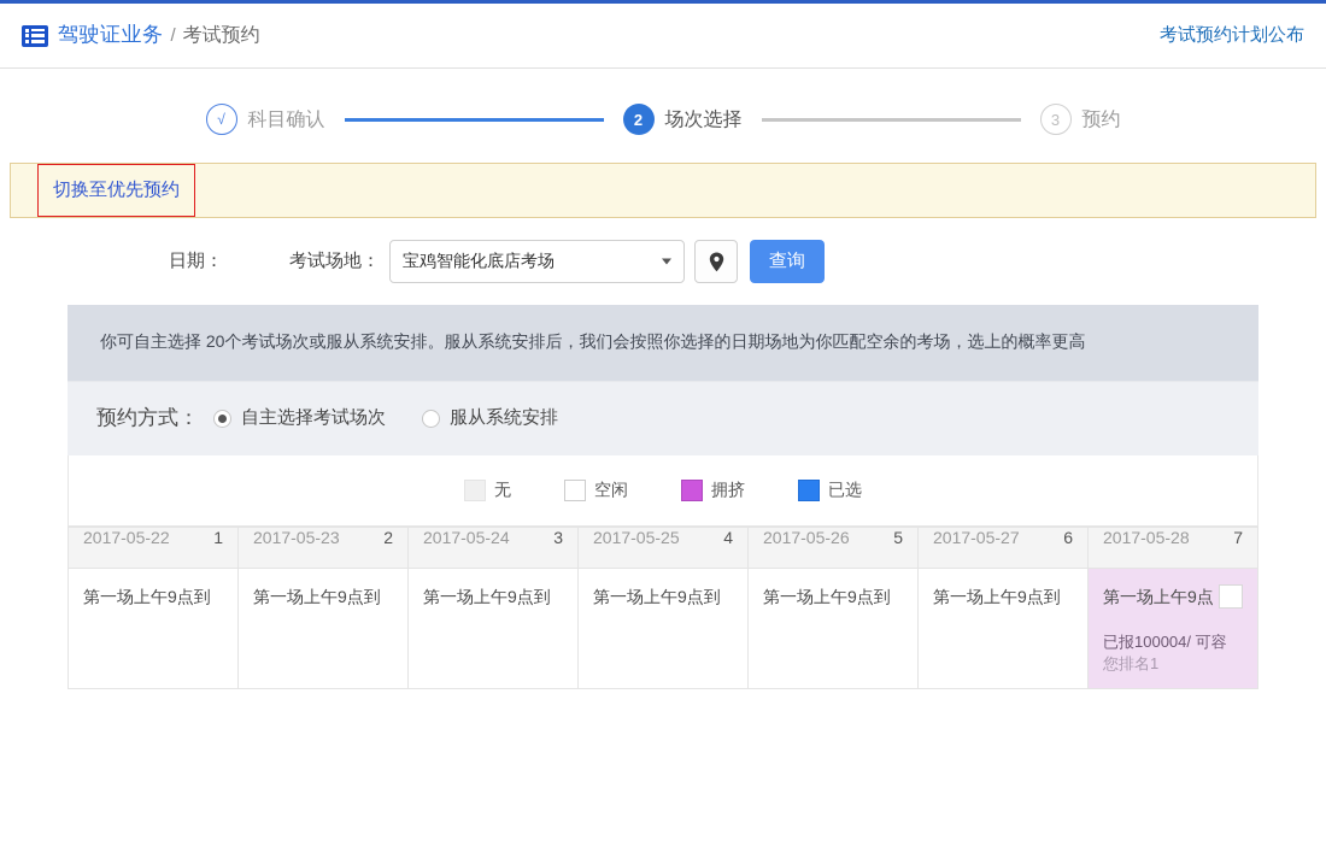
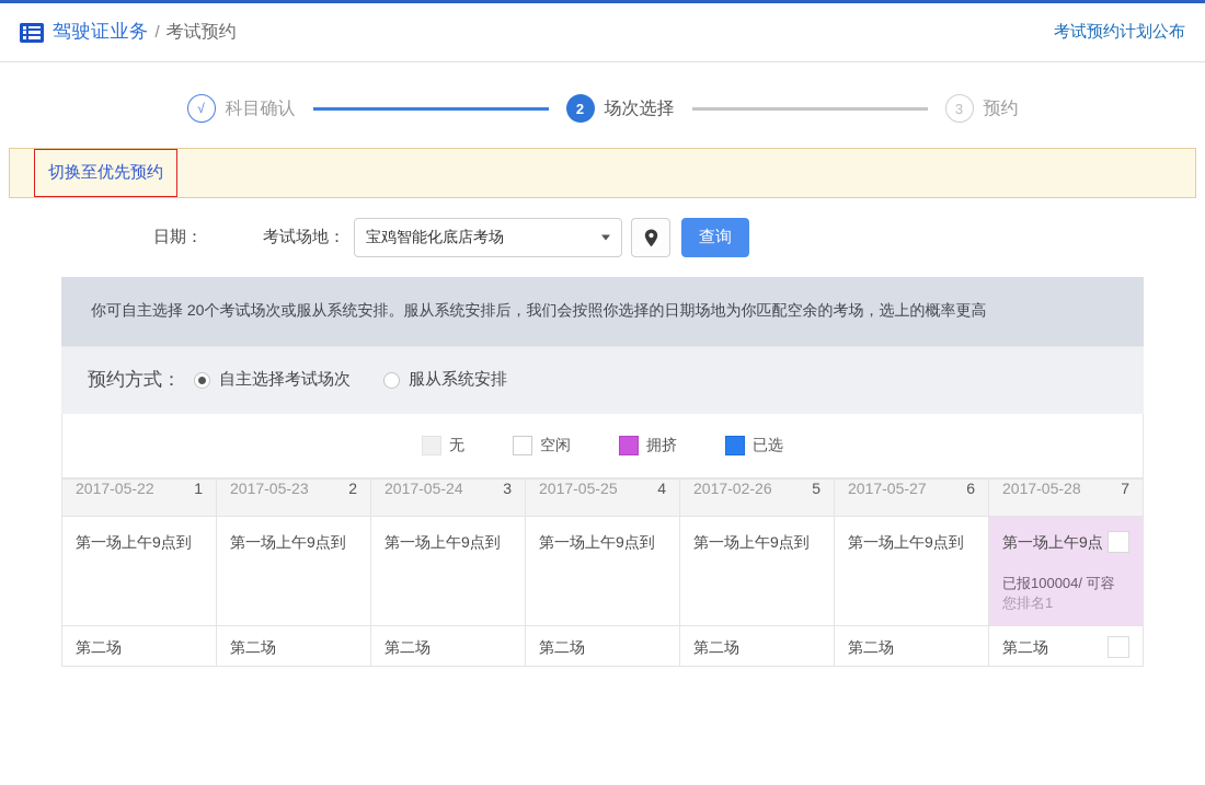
  驾驶证业务
  /
  考试预约
  考试预约计划公布
  √
  科目确认
  2
  场次选择
  3
  预约
  切换至优先预约
  日期：
  考试场地：
  宝鸡智能化底店考场
  查询
  你可自主选择 20个考试场次或服从系统安排。服从系统安排后，我们会按照你选择的日期场地为你匹配空余的考场，选上的概率更高
  预约方式：
  自主选择考试场次
  服从系统安排
  无
  空闲
  拥挤
  已选
- 2017-05-22 1	2017-05-23 2	2017-05-24 3	2017-05-25 4	2017-05-26 5	2017-05-27 6	2017-05-28 7
+ 2017-05-22 1	2017-05-23 2	2017-05-24 3	2017-05-25 4	2017-02-26 5	2017-05-27 6	2017-05-28 7
  第一场上午9点到	第一场上午9点到	第一场上午9点到	第一场上午9点到	第一场上午9点到	第一场上午9点到	第一场上午9点 已报100004/ 可容 您排名1
+ 第二场	第二场	第二场	第二场	第二场	第二场	第二场
